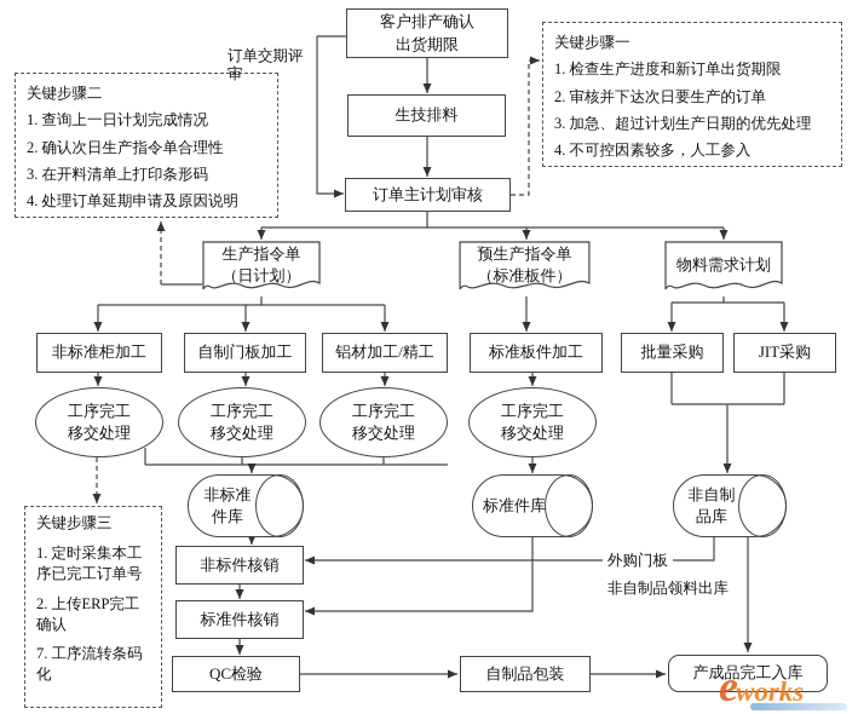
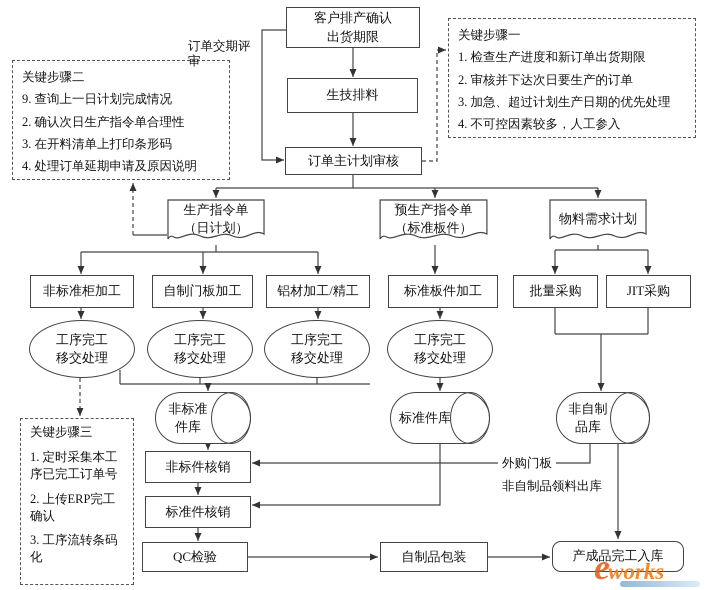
  关键步骤一
  1. 检查生产进度和新订单出货期限
  2. 审核并下达次日要生产的订单
  3. 加急、超过计划生产日期的优先处理
  4. 不可控因素较多，人工参入
  关键步骤二
- 1. 查询上一日计划完成情况
+ 9. 查询上一日计划完成情况
  2. 确认次日生产指令单合理性
  3. 在开料清单上打印条形码
  4. 处理订单延期申请及原因说明
  关键步骤三
  1. 定时采集本工序已完工订单号
  2. 上传ERP完工确认
- 7. 工序流转条码化
+ 3. 工序流转条码化
  客户排产确认
  出货期限
  生技排料
  订单主计划审核
  生产指令单
  （日计划）
  预生产指令单
  （标准板件）
  物料需求计划
  非标准柜加工
  自制门板加工
  铝材加工/精工
  标准板件加工
  批量采购
  JIT采购
  工序完工
  移交处理
  工序完工
  移交处理
  工序完工
  移交处理
  工序完工
  移交处理
  非标准
  件库
  标准件库
  非自制
  品库
  非标件核销
  标准件核销
  QC检验
  自制品包装
  产成品完工入库
  订单交期评审
  外购门板
  非自制品领料出库
  eworks
